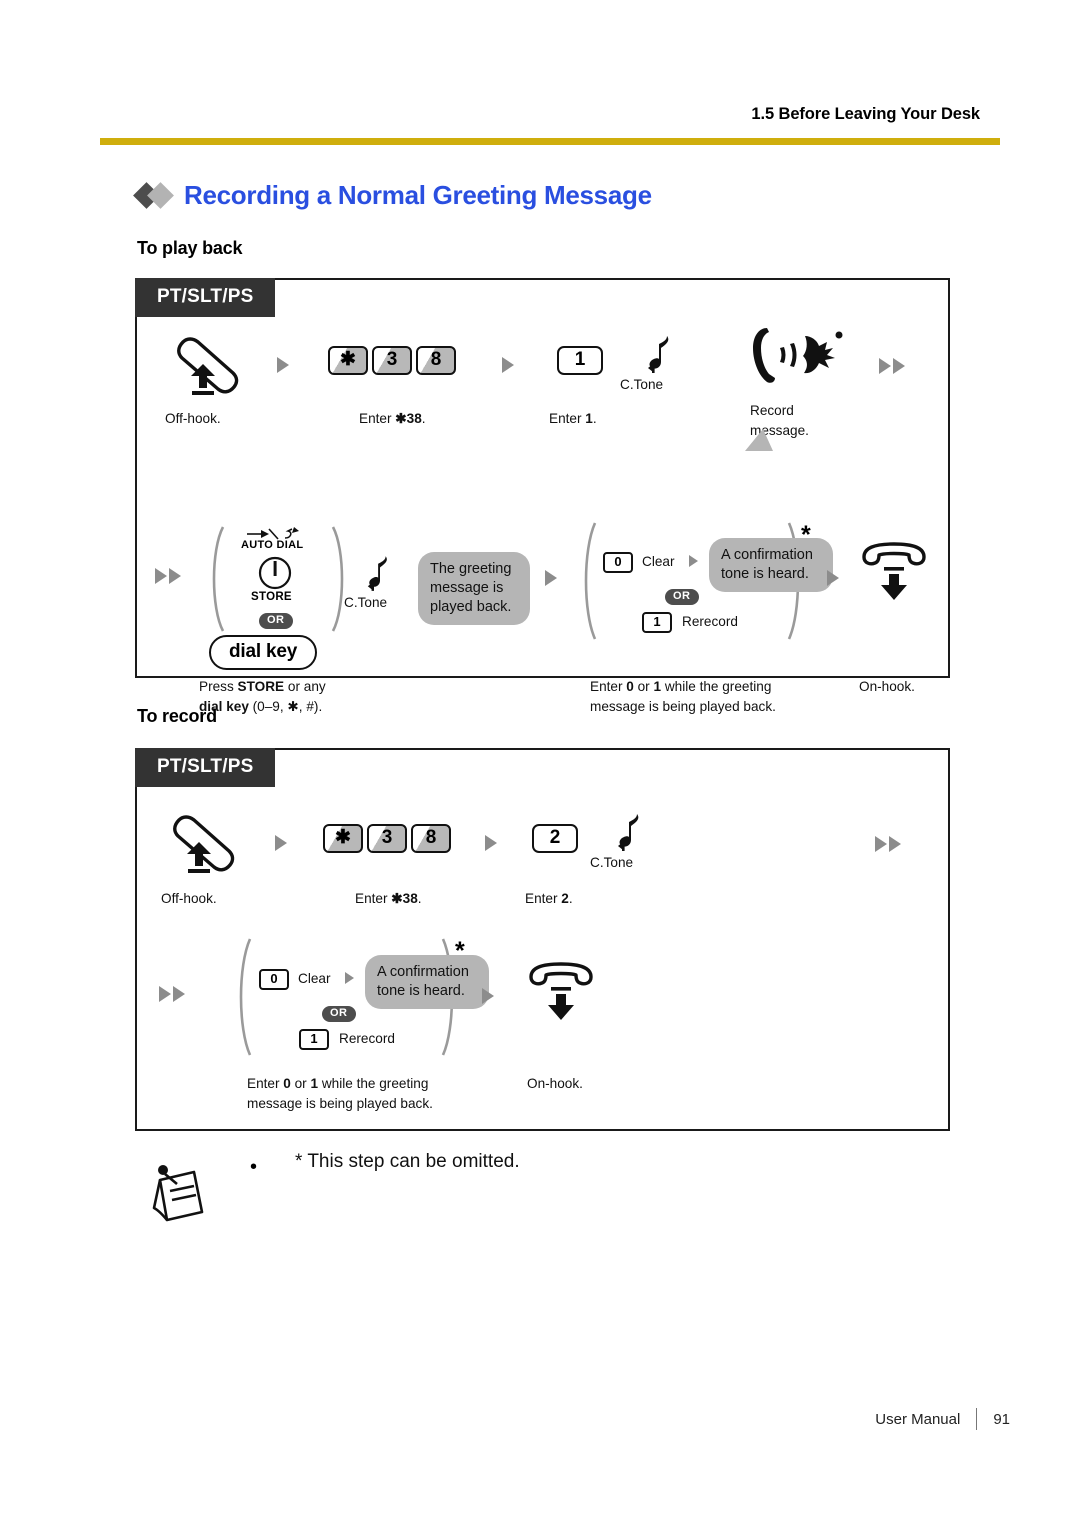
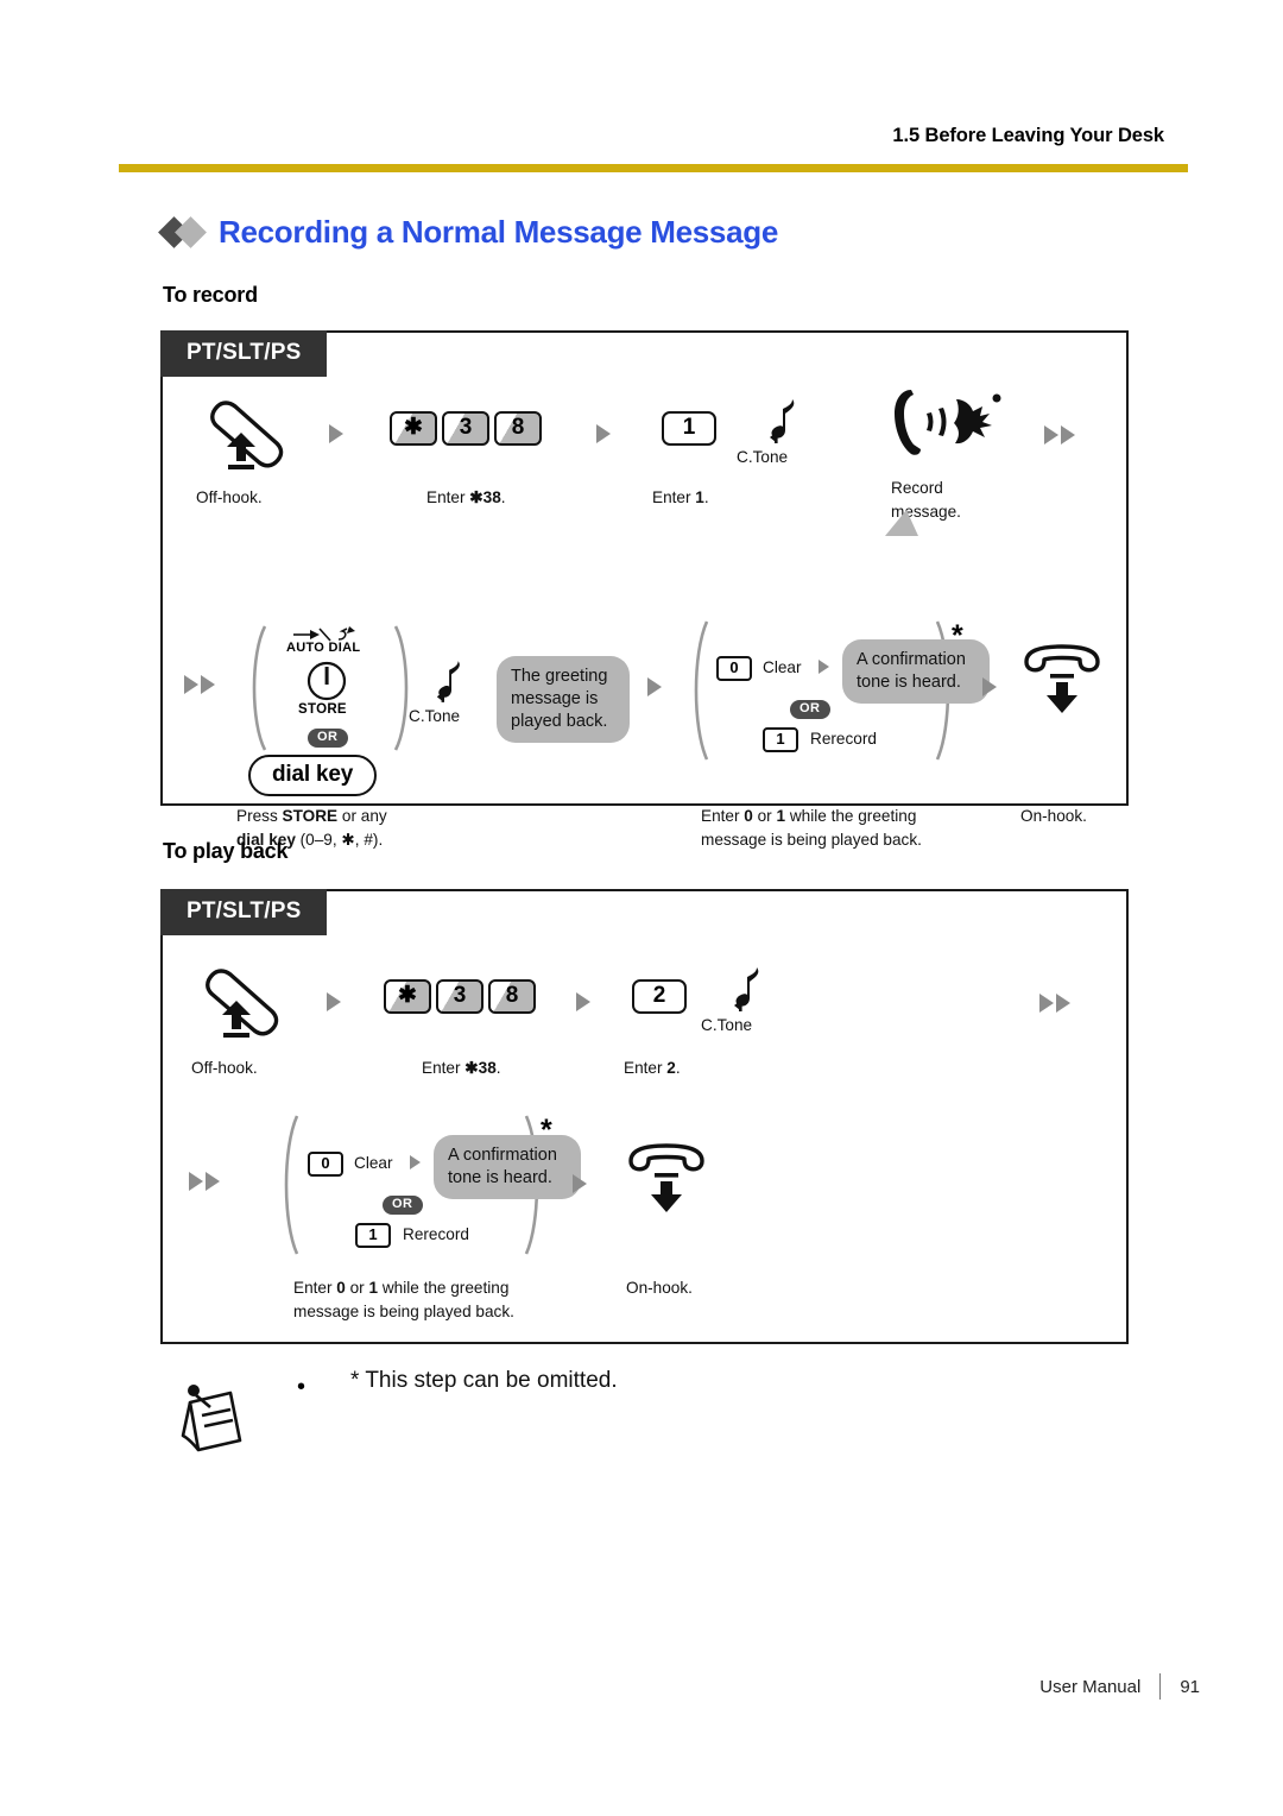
  1.5 Before Leaving Your Desk
- Recording a Normal Greeting Message
+ Recording a Normal Message Message
- To play back
+ To record
  PT/SLT/PS
  Off-hook.
  ✱
  3
  8
  Enter ✱38.
  1
  Enter 1.
  C.Tone
  Record
  message.
  AUTO DIAL
  STORE
  OR
  dial key
  Press STORE or any
  dial key (0–9, ✱, #).
  C.Tone
  The greeting
  message is
  played back.
  0
  Clear
  A confirmation
  tone is heard.
  *
  OR
  1
  Rerecord
  Enter 0 or 1 while the greeting
  message is being played back.
  On-hook.
- To record
+ To play back
  PT/SLT/PS
  Off-hook.
  ✱
  3
  8
  Enter ✱38.
  2
  Enter 2.
  C.Tone
  0
  Clear
  A confirmation
  tone is heard.
  *
  OR
  1
  Rerecord
  Enter 0 or 1 while the greeting
  message is being played back.
  On-hook.
  •
  * This step can be omitted.
  User Manual 91
